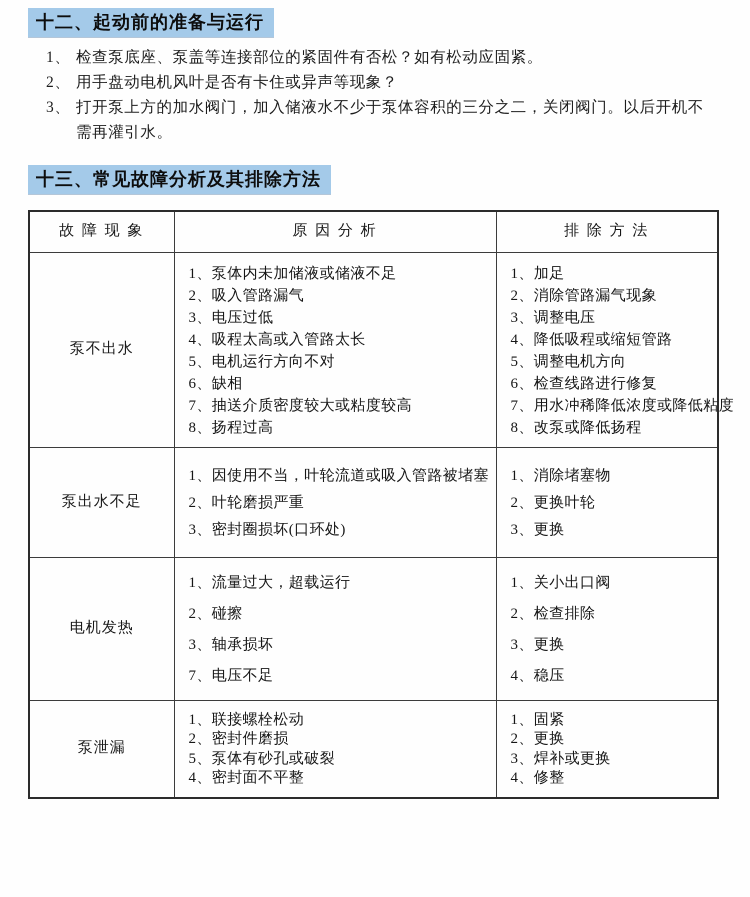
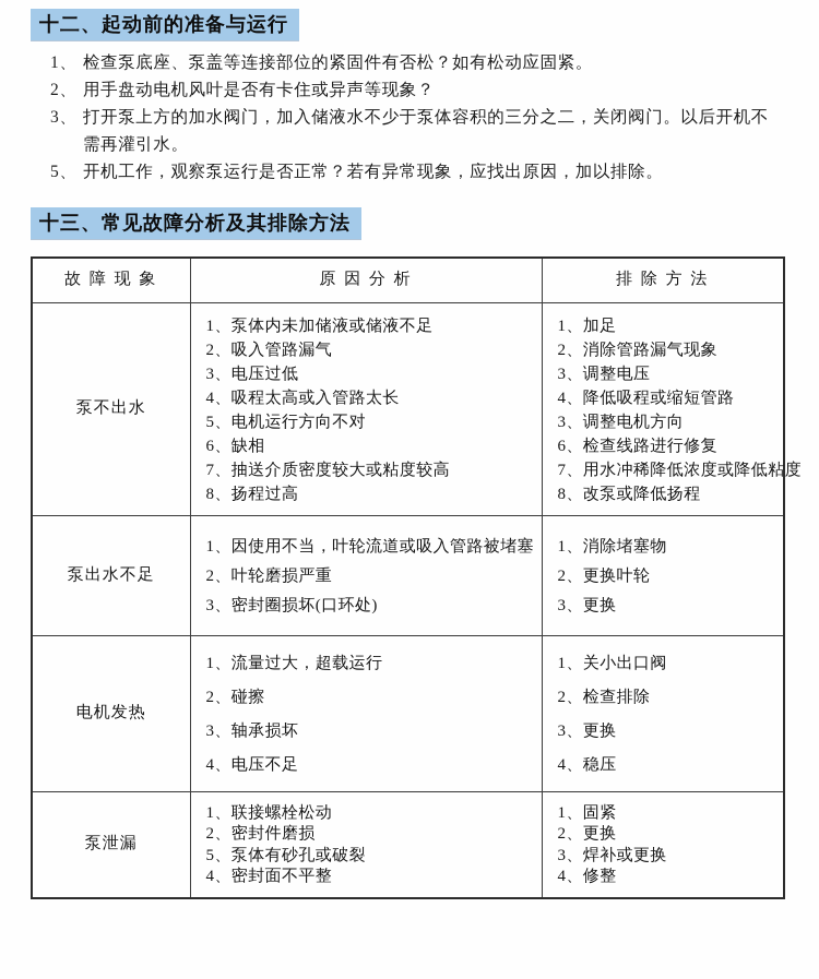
  十二、起动前的准备与运行
  1、
  检查泵底座、泵盖等连接部位的紧固件有否松？如有松动应固紧。
  2、
  用手盘动电机风叶是否有卡住或异声等现象？
  3、
  打开泵上方的加水阀门，加入储液水不少于泵体容积的三分之二，关闭阀门。以后开机不需再灌引水。
+ 5、
+ 开机工作，观察泵运行是否正常？若有异常现象，应找出原因，加以排除。
  十三、常见故障分析及其排除方法
  故 障 现 象	原 因 分 析	排 除 方 法
- 泵不出水	1、泵体内未加储液或储液不足2、吸入管路漏气3、电压过低4、吸程太高或入管路太长5、电机运行方向不对6、缺相7、抽送介质密度较大或粘度较高8、扬程过高	1、加足2、消除管路漏气现象3、调整电压4、降低吸程或缩短管路5、调整电机方向6、检查线路进行修复7、用水冲稀降低浓度或降低粘度8、改泵或降低扬程
+ 泵不出水	1、泵体内未加储液或储液不足2、吸入管路漏气3、电压过低4、吸程太高或入管路太长5、电机运行方向不对6、缺相7、抽送介质密度较大或粘度较高8、扬程过高	1、加足2、消除管路漏气现象3、调整电压4、降低吸程或缩短管路3、调整电机方向6、检查线路进行修复7、用水冲稀降低浓度或降低粘度8、改泵或降低扬程
  泵出水不足	1、因使用不当，叶轮流道或吸入管路被堵塞2、叶轮磨损严重3、密封圈损坏(口环处)	1、消除堵塞物2、更换叶轮3、更换
- 电机发热	1、流量过大，超载运行2、碰擦3、轴承损坏7、电压不足	1、关小出口阀2、检查排除3、更换4、稳压
+ 电机发热	1、流量过大，超载运行2、碰擦3、轴承损坏4、电压不足	1、关小出口阀2、检查排除3、更换4、稳压
  泵泄漏	1、联接螺栓松动2、密封件磨损5、泵体有砂孔或破裂4、密封面不平整	1、固紧2、更换3、焊补或更换4、修整
